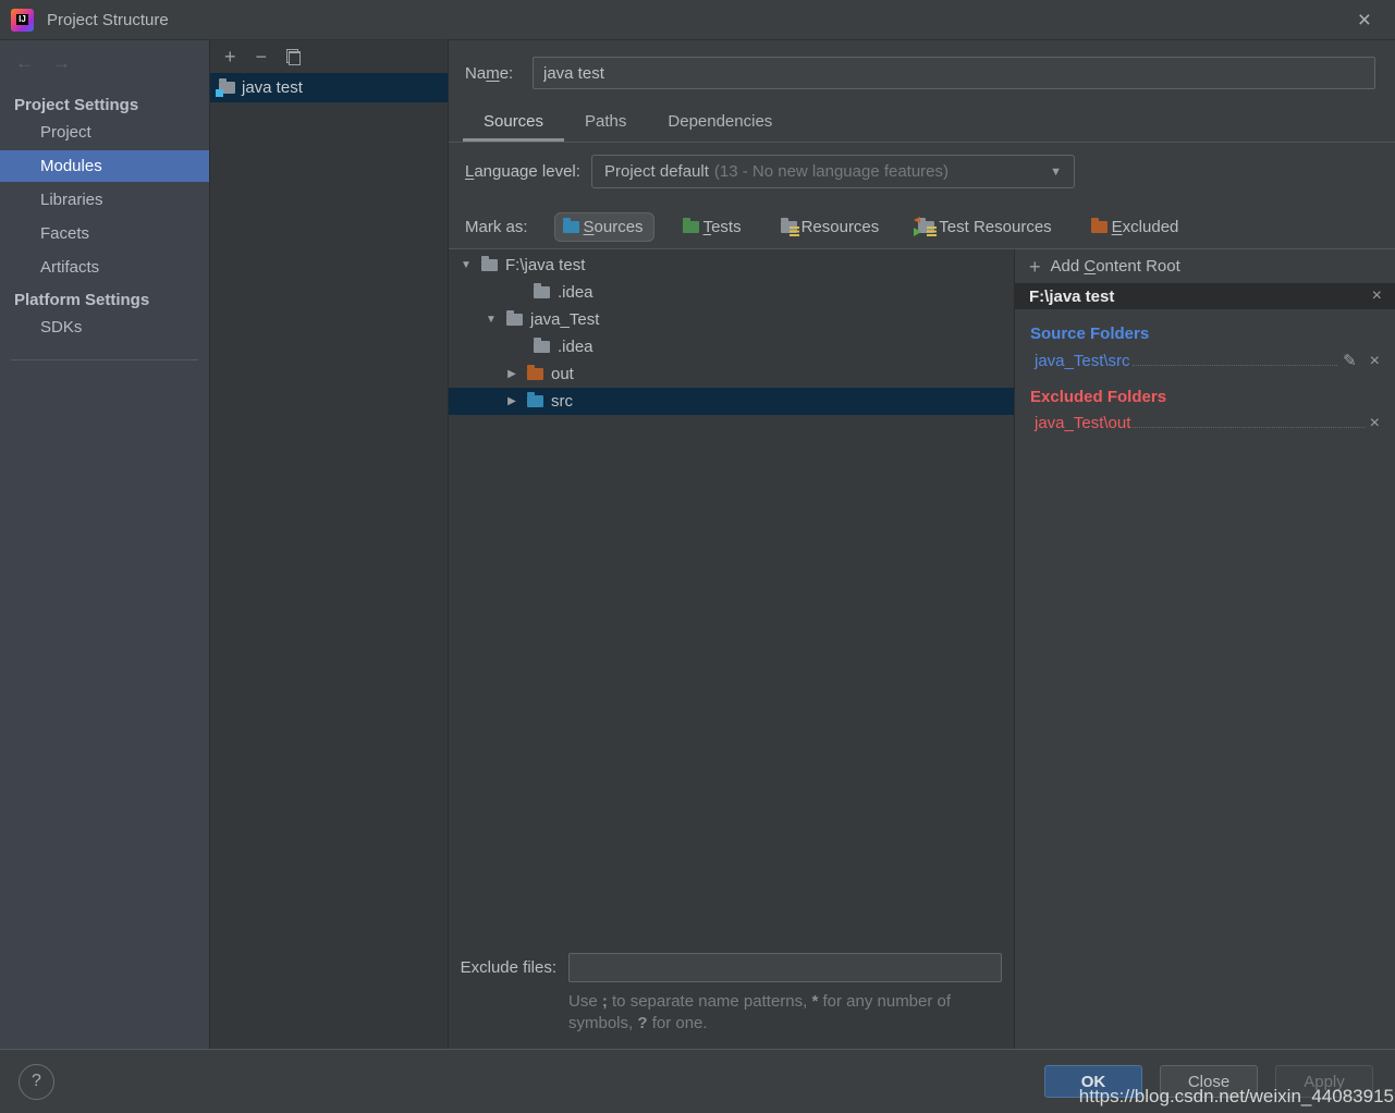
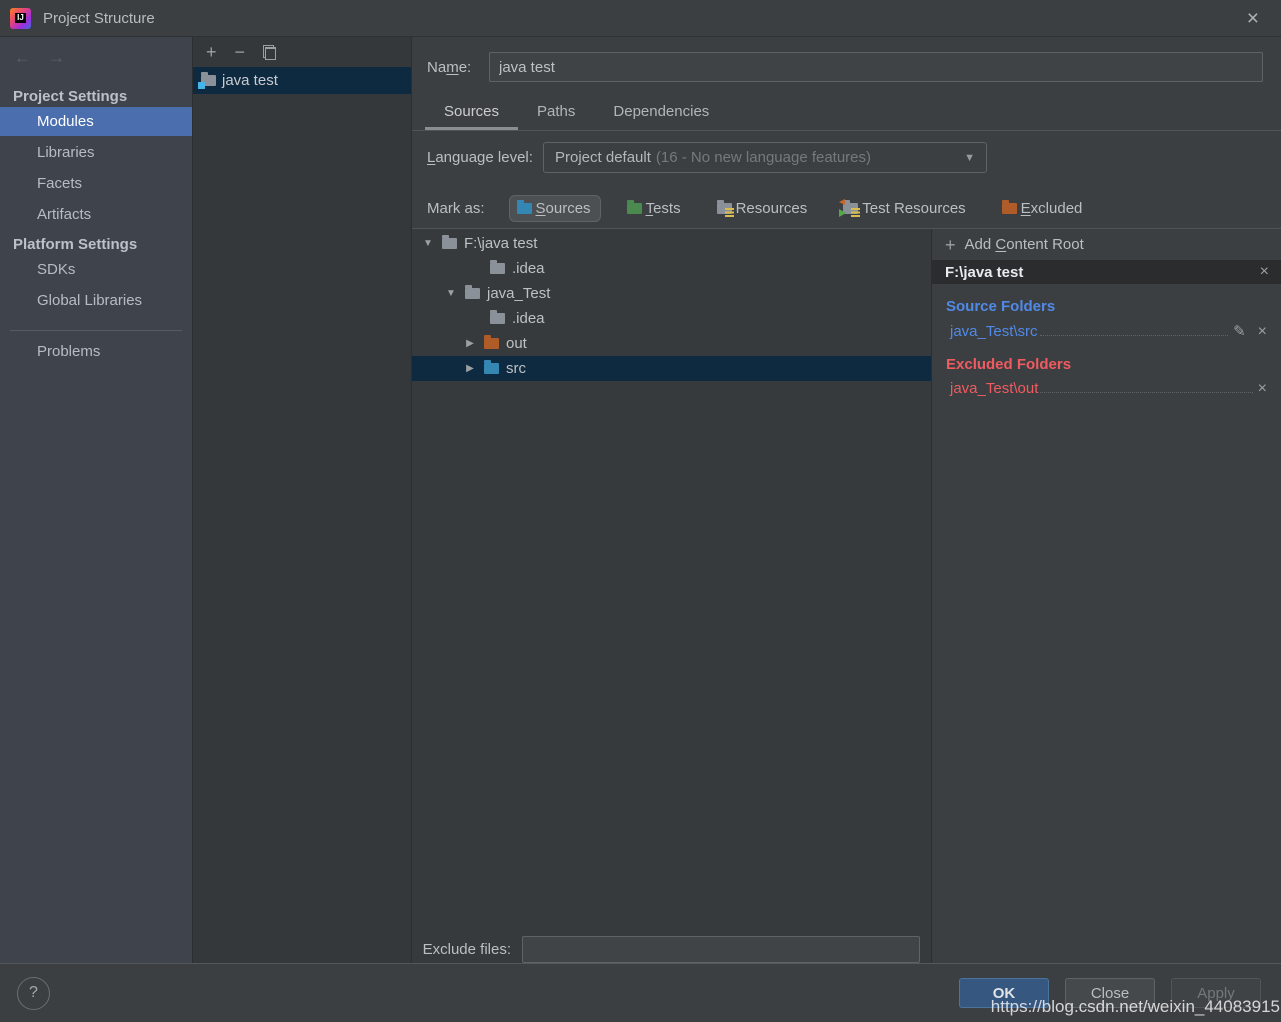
  IJ
  Project Structure
  ×
  ←
  →
  Project Settings
- Project
  Modules
  Libraries
  Facets
  Artifacts
  Platform Settings
  SDKs
+ Global Libraries
+ Problems
  +
  −
  java test
  Name:
  java test
  Sources
  Paths
  Dependencies
  Language level:
  Project default
- (13 - No new language features)
+ (16 - No new language features)
  ▼
  Mark as:
  Sources
  Tests
  Resources
  Test Resources
  Excluded
  ▼
  F:\java test
  .idea
  ▼
  java_Test
  .idea
  ▶
  out
  ▶
  src
  Exclude files:
- Use ; to separate name patterns, * for any number of symbols, ? for one.
  +
  Add Content Root
  F:\java test
  ×
  Source Folders
  java_Test\src
  ✎
  ×
  Excluded Folders
  java_Test\out
  ×
  ?
  OK
  Close
  Apply
  https://blog.csdn.net/weixin_44083915
